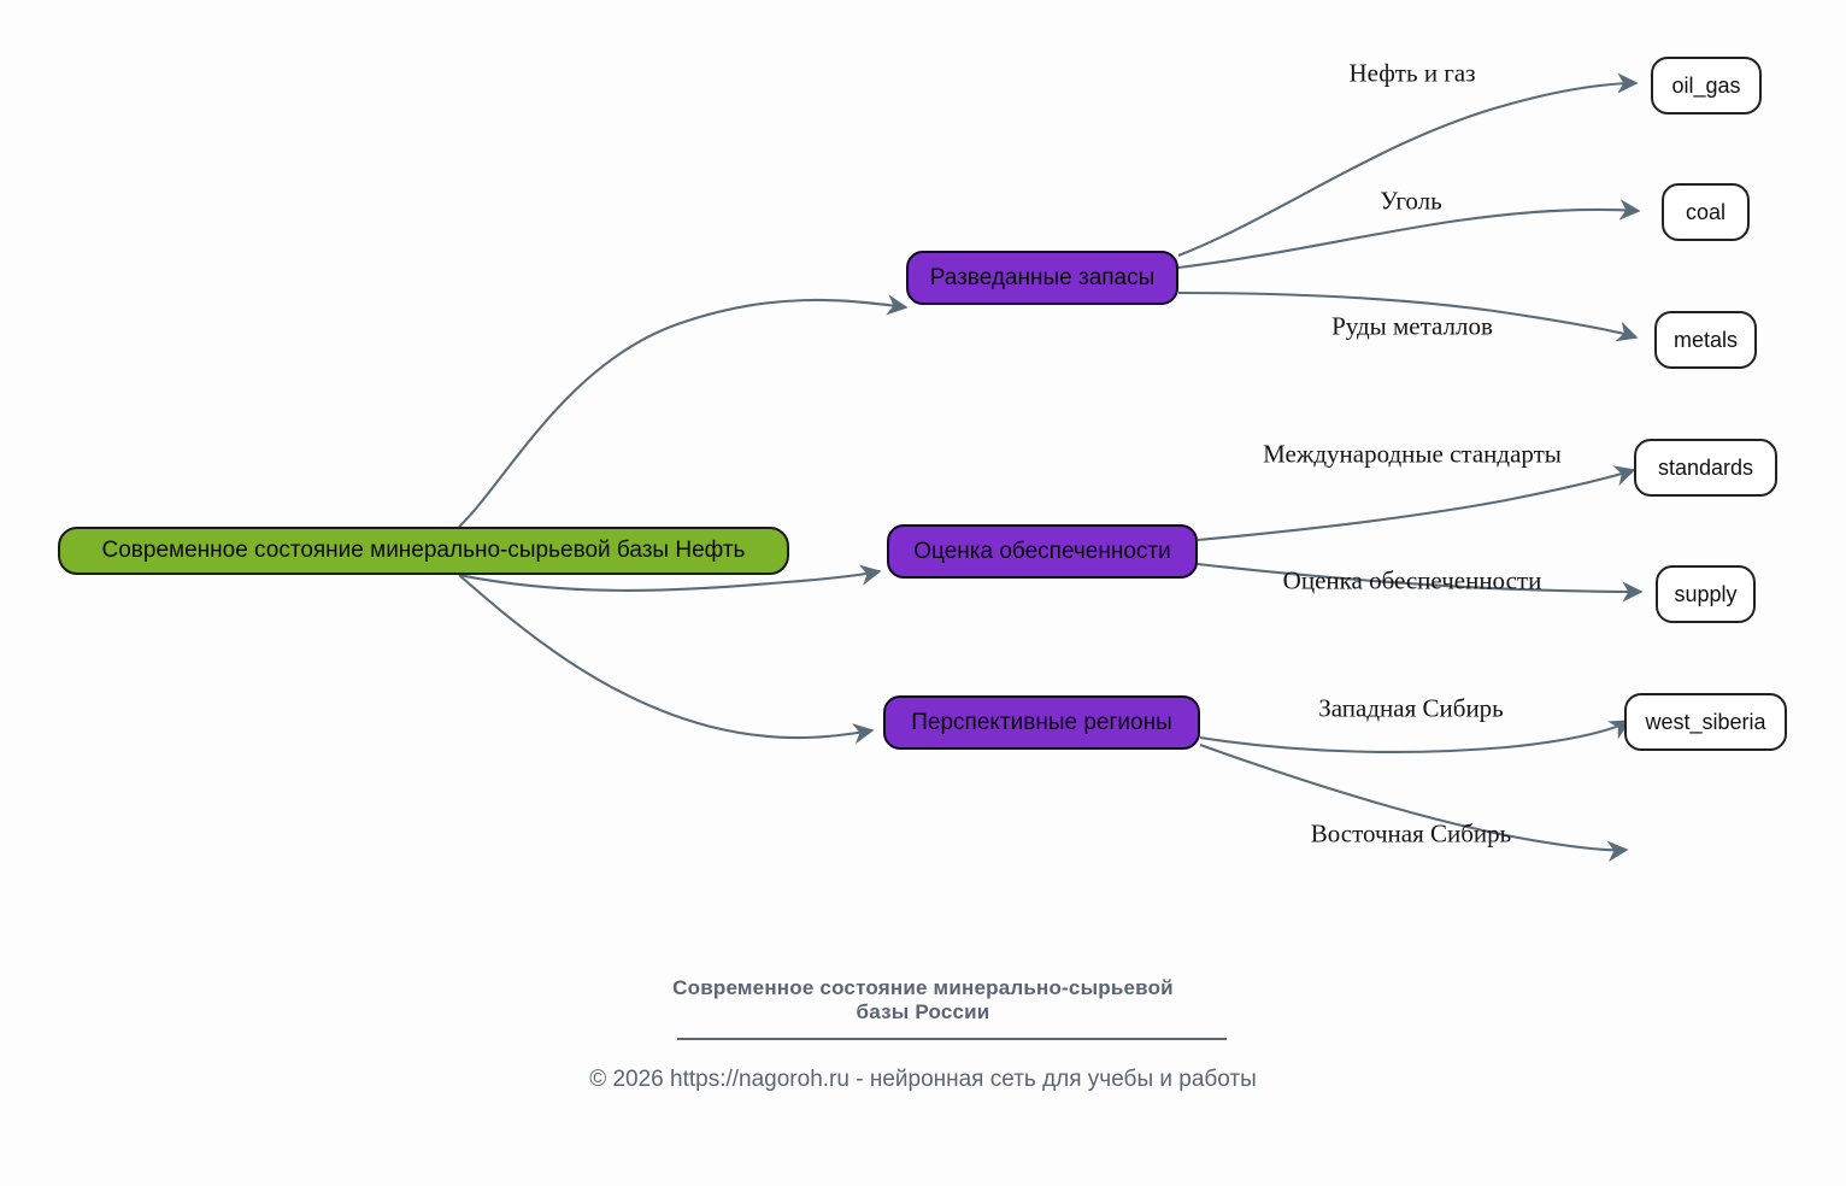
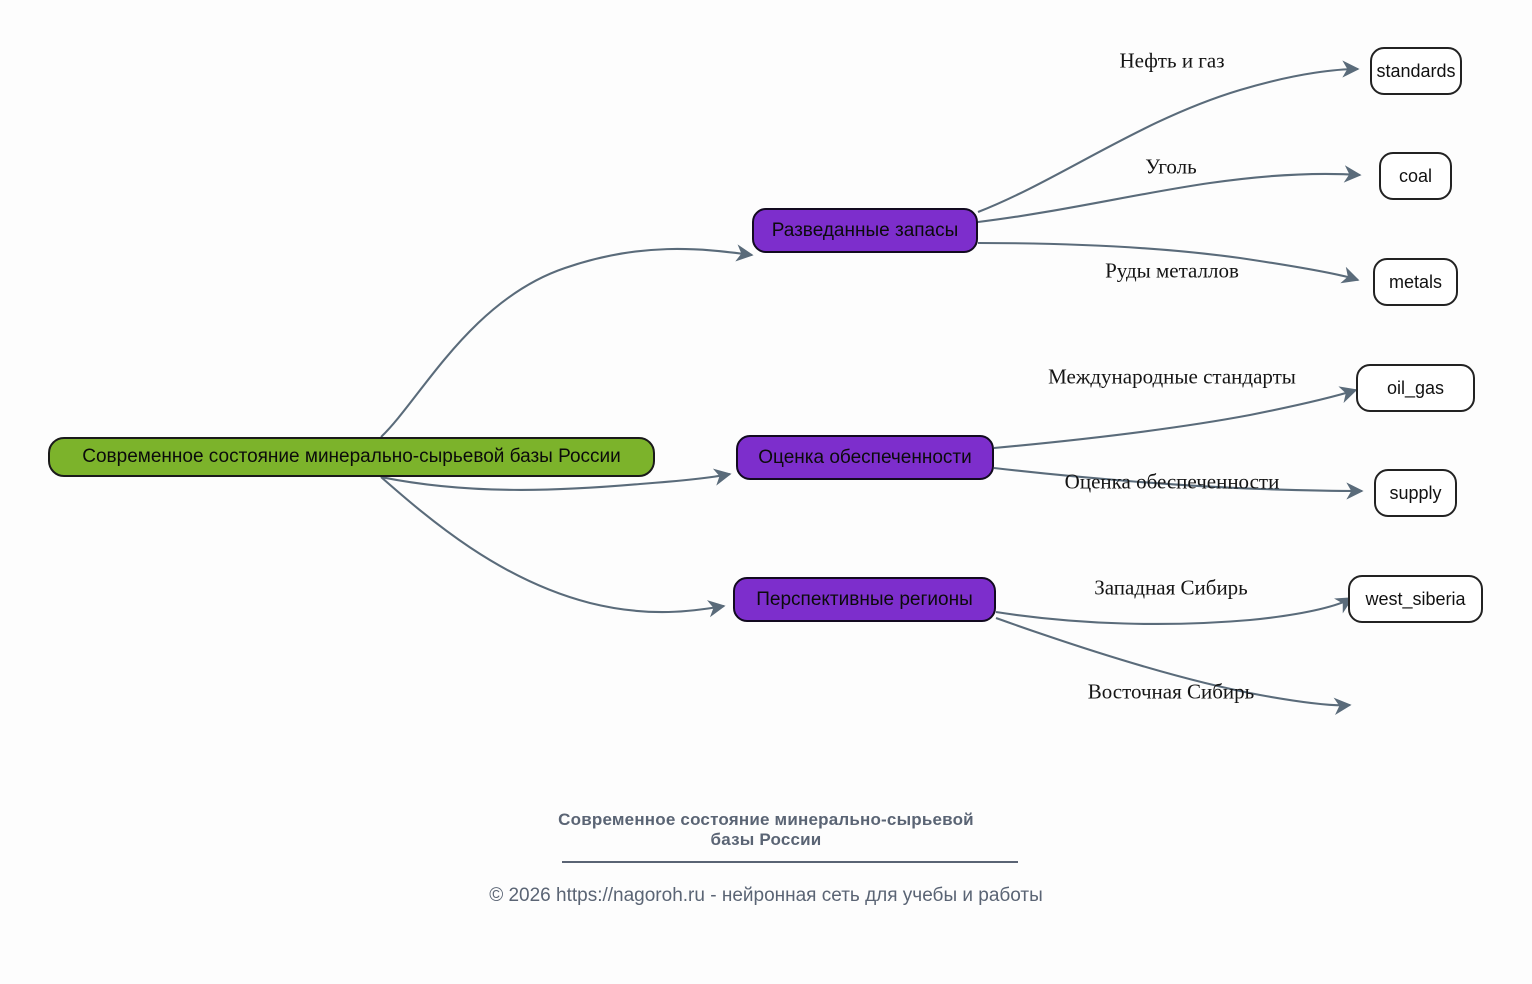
- Современное состояние минерально-сырьевой базы Нефть
+ Современное состояние минерально-сырьевой базы России
  Разведанные запасы
  Оценка обеспеченности
  Перспективные регионы
- oil_gas
+ standards
  coal
  metals
- standards
+ oil_gas
  supply
  west_siberia
  Нефть и газ
  Уголь
  Руды металлов
  Международные стандарты
  Оценка обеспеченности
  Западная Сибирь
  Восточная Сибирь
  Современное состояние минерально-сырьевой
  базы России
  © 2026 https://nagoroh.ru - нейронная сеть для учебы и работы
